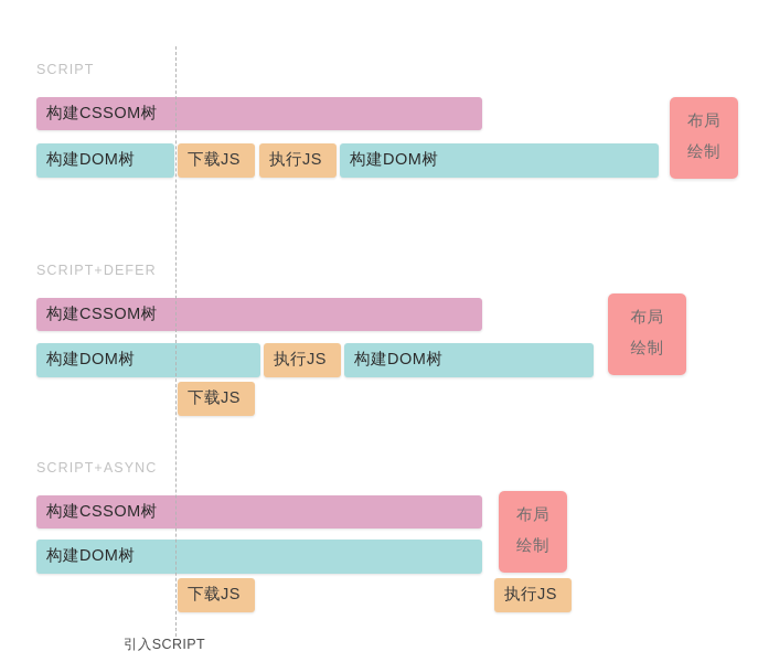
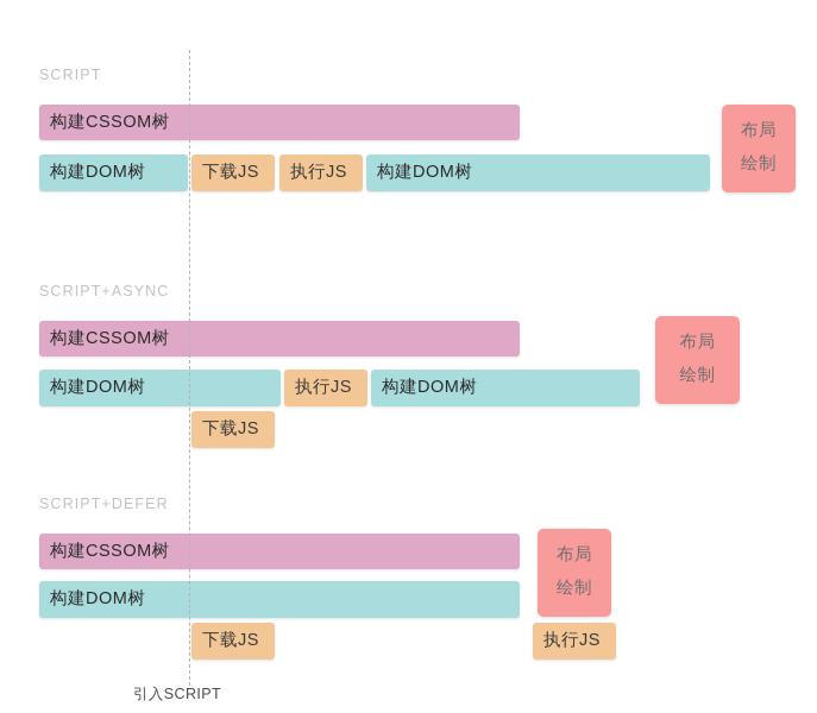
  SCRIPT
  构建CSSOM树
  构建DOM树
  下载JS
  执行JS
  构建DOM树
  布局
  绘制
- SCRIPT+DEFER
+ SCRIPT+ASYNC
  构建CSSOM树
  构建DOM树
  执行JS
  构建DOM树
  下载JS
  布局
  绘制
- SCRIPT+ASYNC
+ SCRIPT+DEFER
  构建CSSOM树
  构建DOM树
  下载JS
  执行JS
  布局
  绘制
  引入SCRIPT
